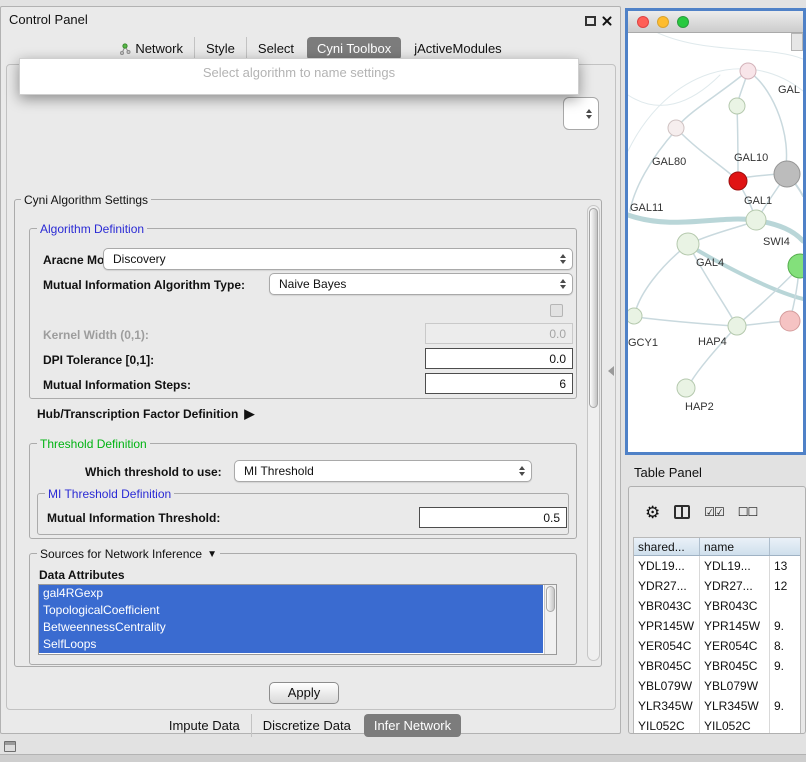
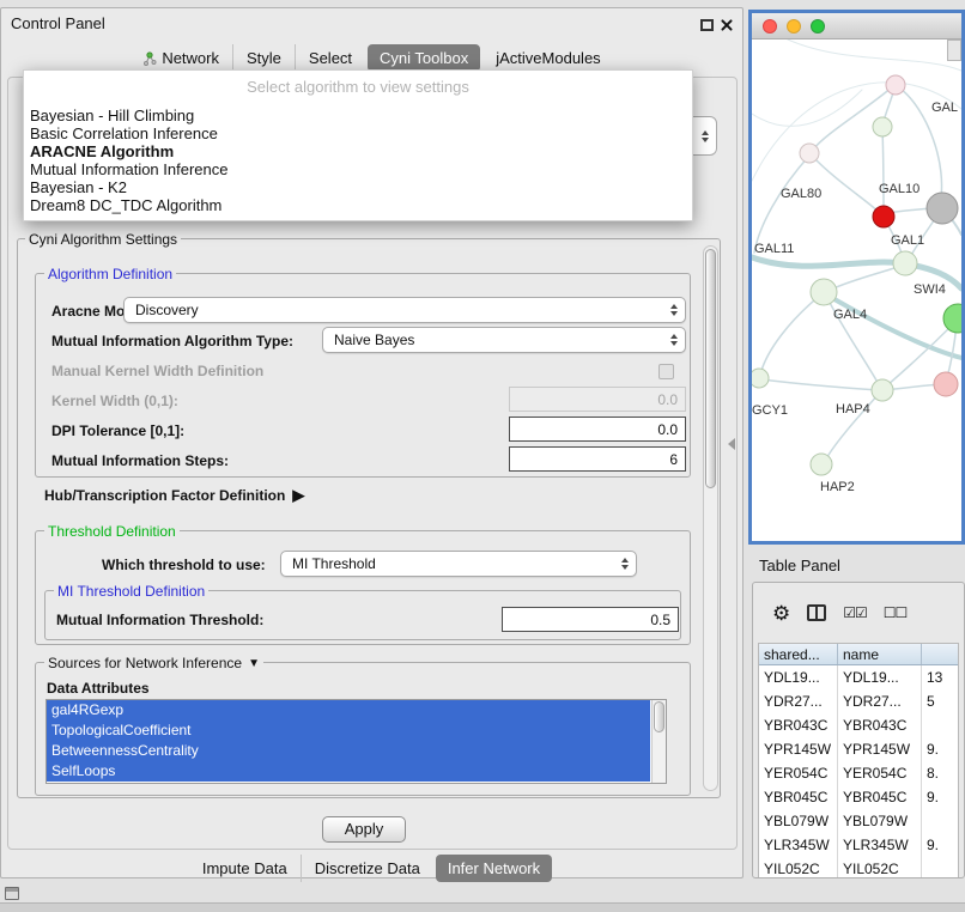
  Control Panel
  Network
  Style
  Select
  Cyni Toolbox
  jActiveModules
- Select algorithm to name settings
+ Select algorithm to view settings
+ Bayesian - Hill Climbing
+ Basic Correlation Inference
+ ARACNE Algorithm
+ Mutual Information Inference
+ Bayesian - K2
+ Dream8 DC_TDC Algorithm
  Cyni Algorithm Settings
  Algorithm Definition
  Aracne Mo
  Discovery
  Mutual Information Algorithm Type:
  Naive Bayes
+ Manual Kernel Width Definition
  Kernel Width (0,1):
  0.0
  DPI Tolerance [0,1]:
  0.0
  Mutual Information Steps:
  6
  Hub/Transcription Factor Definition
  ▶
  Threshold Definition
  Which threshold to use:
  MI Threshold
  MI Threshold Definition
  Mutual Information Threshold:
  0.5
  Sources for Network Inference
  ▼
  Data Attributes
  gal4RGexp
  TopologicalCoefficient
  BetweennessCentrality
  SelfLoops
  Apply
  Impute Data
  Discretize Data
  Infer Network
  GAL80
  GAL10
  GAL11
  GAL1
  SWI4
  GAL4
  GCY1
  HAP4
  HAP2
  GAL
  Table Panel
  ⚙
  ☑☑
  ☐☐
  shared...
  name
  YDL19...
  YDL19...
  13
  YDR27...
  YDR27...
- 12
+ 5
  YBR043C
  YBR043C
  YPR145W
  YPR145W
  9.
  YER054C
  YER054C
  8.
  YBR045C
  YBR045C
  9.
  YBL079W
  YBL079W
  YLR345W
  YLR345W
  9.
  YIL052C
  YIL052C
